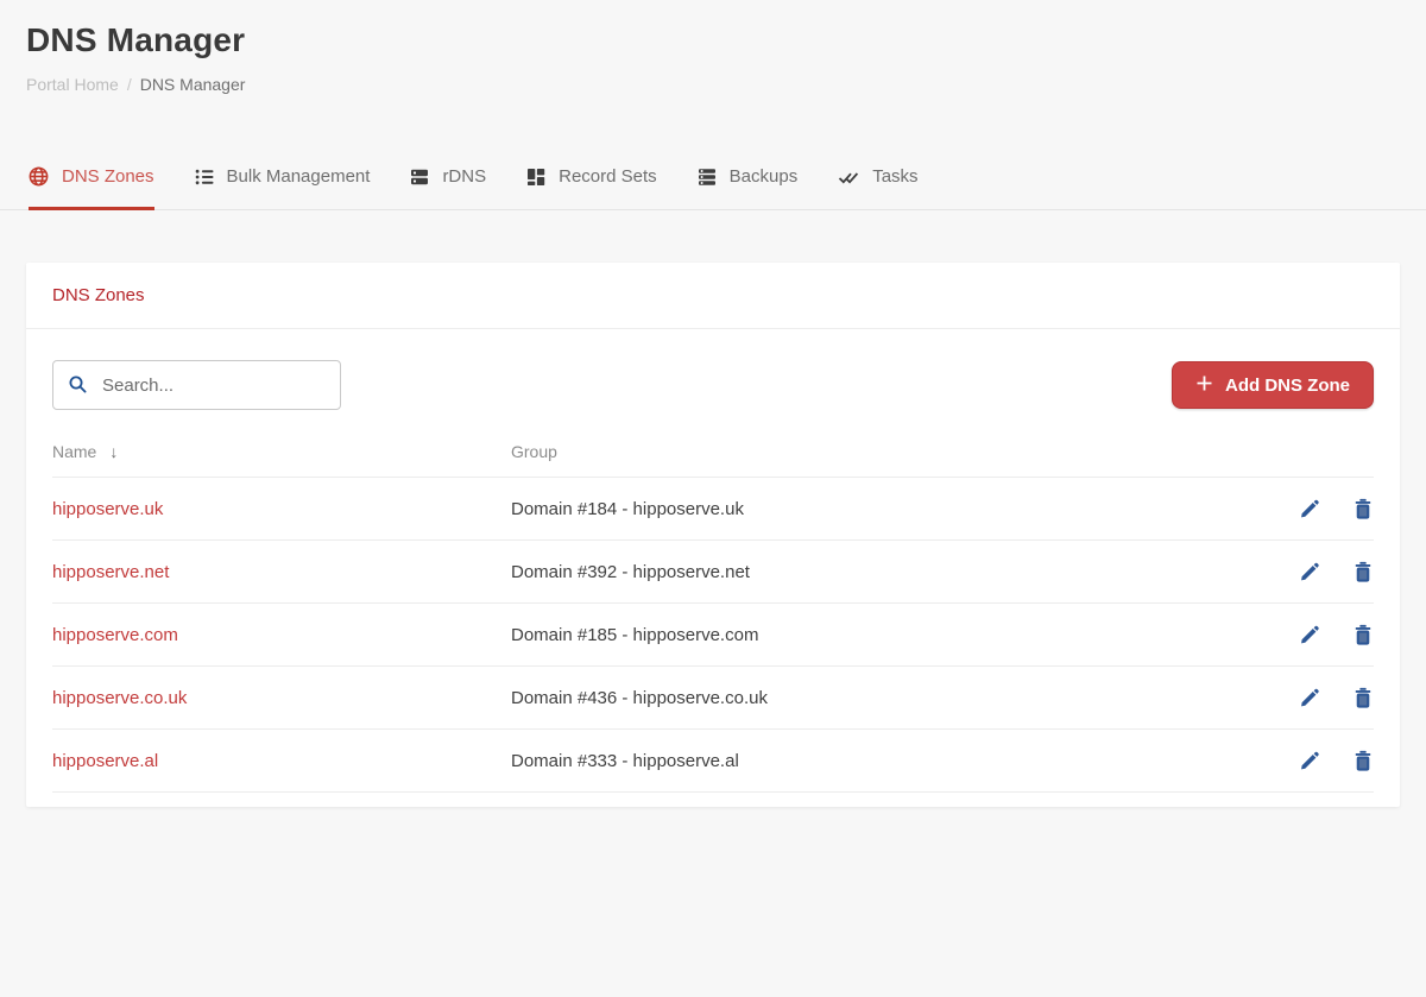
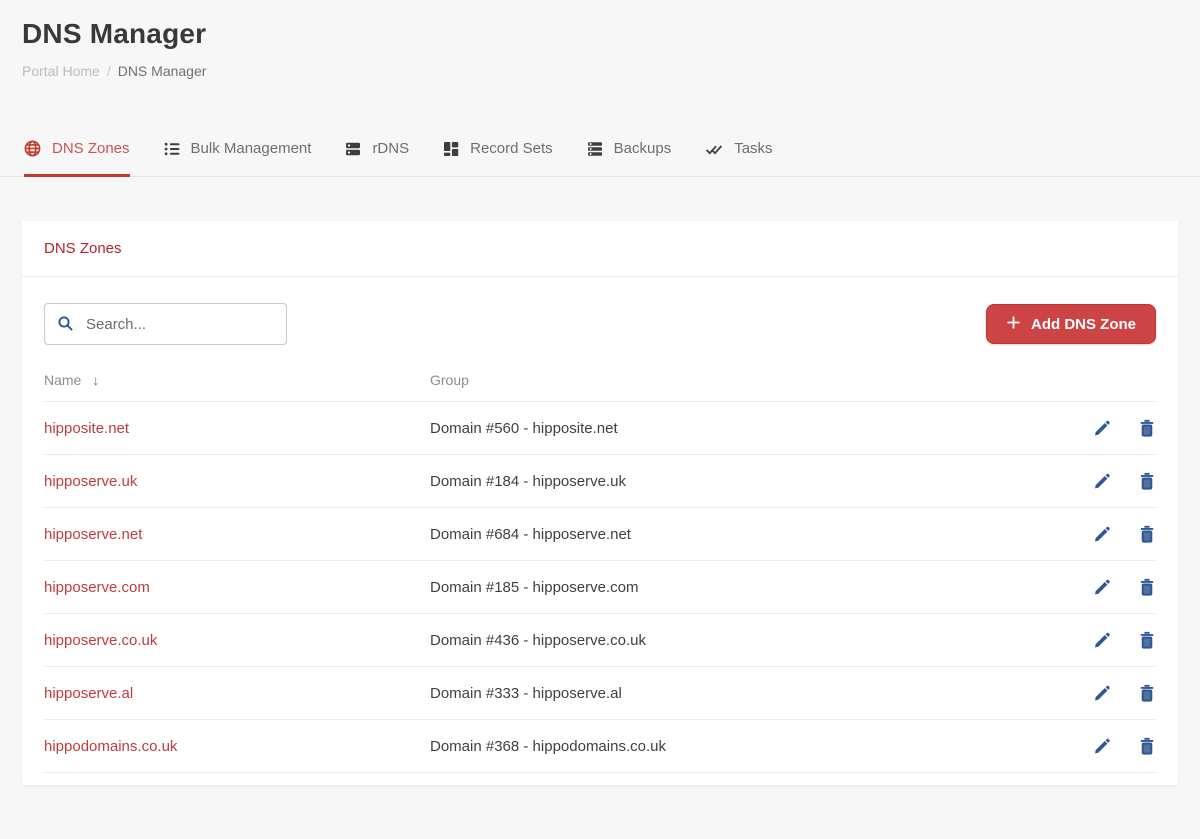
  DNS Manager
  Portal Home / DNS Manager
  DNS Zones
  Bulk Management
  rDNS
  Record Sets
  Backups
  Tasks
  DNS Zones
  Search...
  Add DNS Zone
  Name ↓	Group
+ hipposite.net	Domain #560 - hipposite.net
  hipposerve.uk	Domain #184 - hipposerve.uk
- hipposerve.net	Domain #392 - hipposerve.net
+ hipposerve.net	Domain #684 - hipposerve.net
  hipposerve.com	Domain #185 - hipposerve.com
  hipposerve.co.uk	Domain #436 - hipposerve.co.uk
  hipposerve.al	Domain #333 - hipposerve.al
+ hippodomains.co.uk	Domain #368 - hippodomains.co.uk
